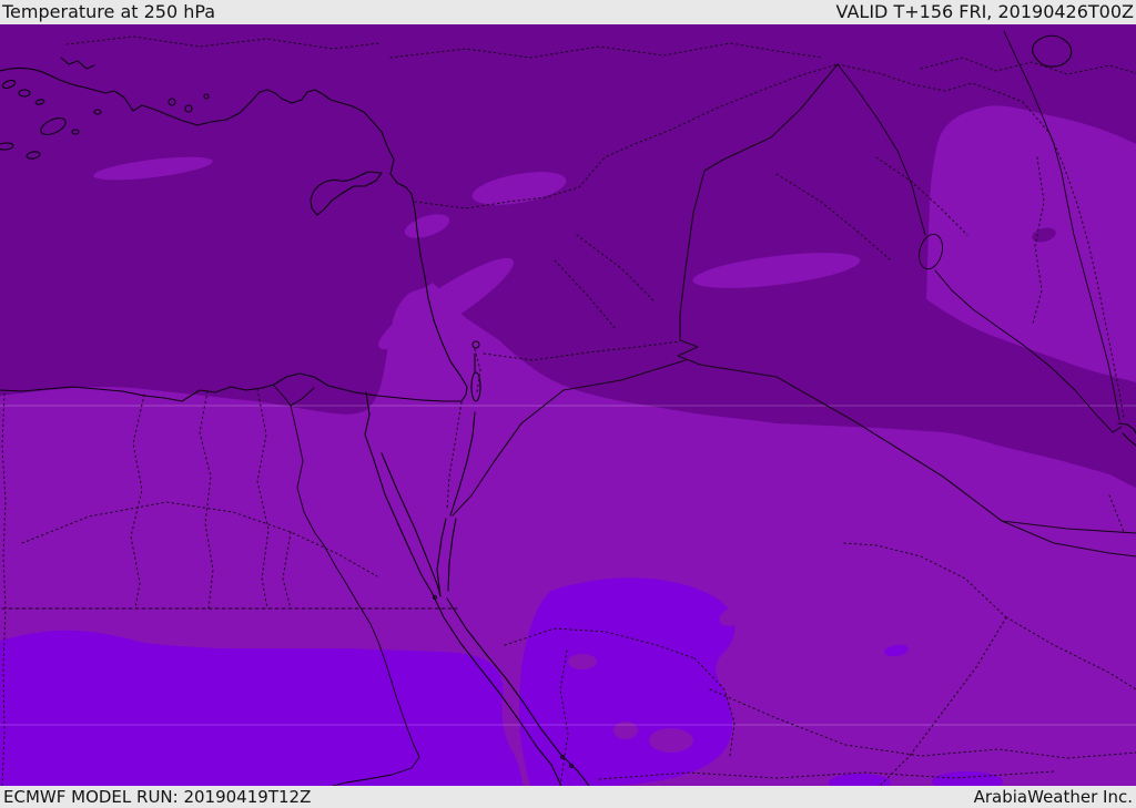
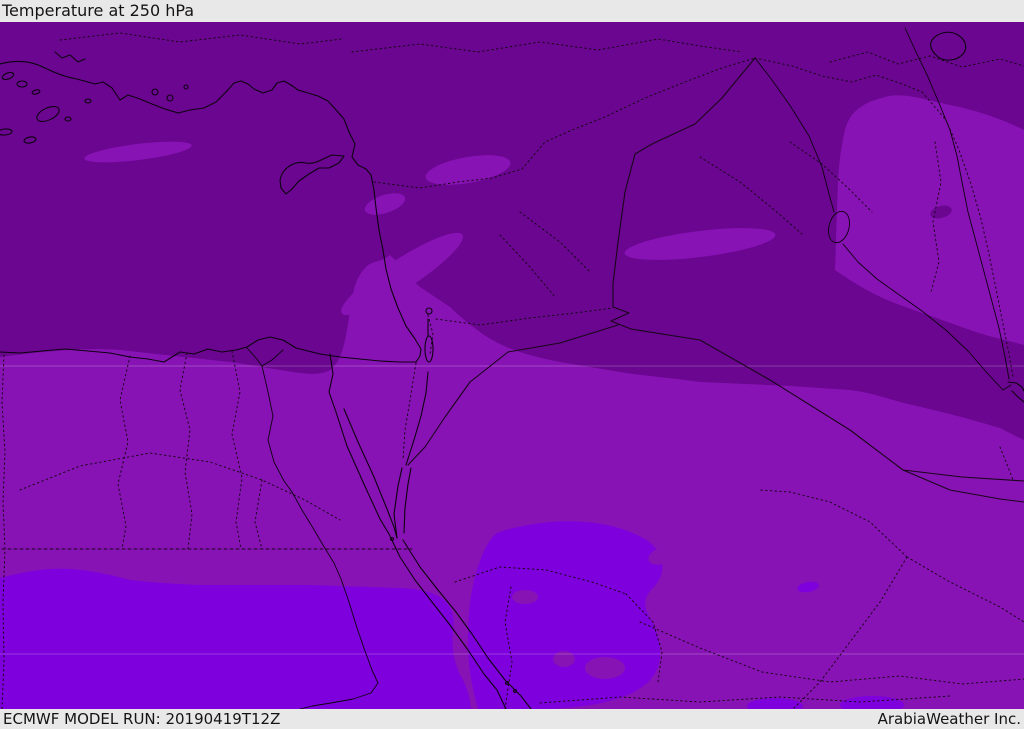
  Temperature at 250 hPa
- VALID T+156 FRI, 20190426T00Z
  ECMWF MODEL RUN: 20190419T12Z
  ArabiaWeather Inc.
